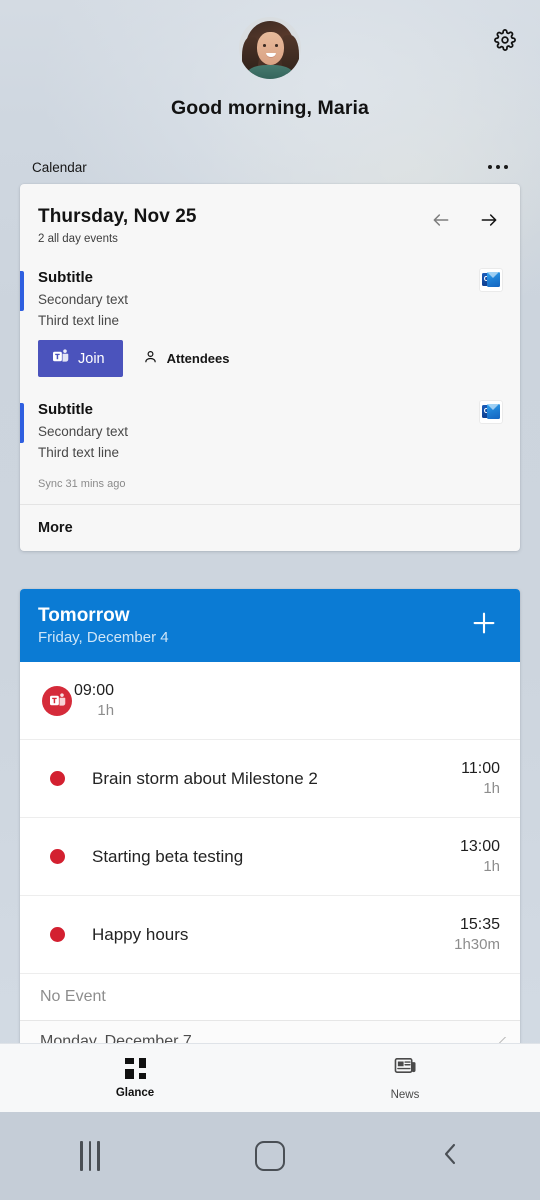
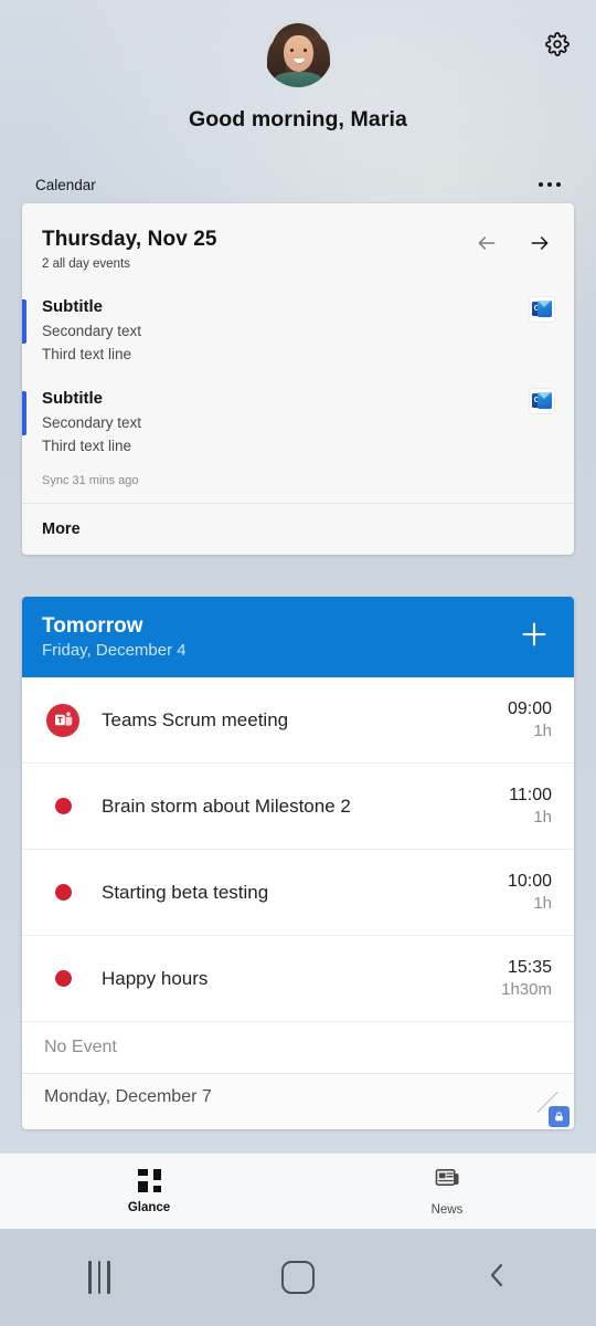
  Good morning, Maria
  Calendar
  Thursday, Nov 25
  2 all day events
  Subtitle
  Secondary text
  Third text line
- Join
- Attendees
  Subtitle
  Secondary text
  Third text line
  Sync 31 mins ago
  More
  Tomorrow
  Friday, December 4
+ Teams Scrum meeting
  09:00
  1h
  Brain storm about Milestone 2
  11:00
  1h
  Starting beta testing
- 13:00
+ 10:00
  1h
  Happy hours
  15:35
  1h30m
  No Event
  Monday, December 7
  Glance
  News
